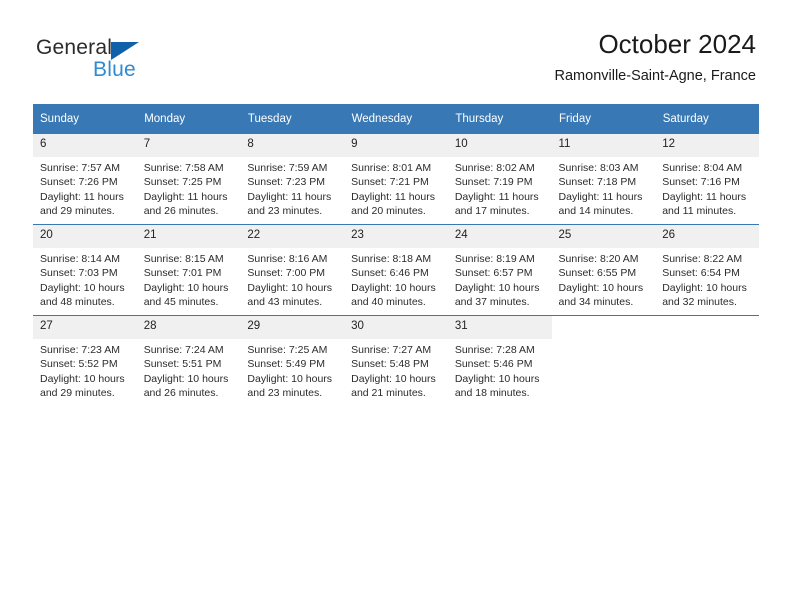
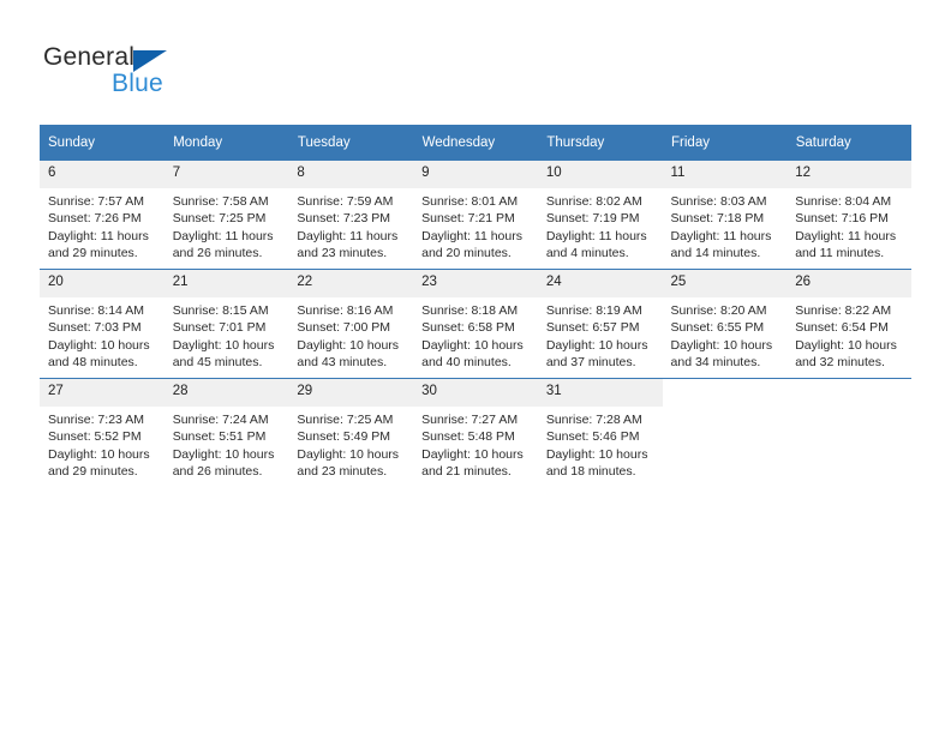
  General
  Blue
- October 2024
- Ramonville-Saint-Agne, France
  Sunday	Monday	Tuesday	Wednesday	Thursday	Friday	Saturday
- 6Sunrise: 7:57 AMSunset: 7:26 PMDaylight: 11 hoursand 29 minutes.	7Sunrise: 7:58 AMSunset: 7:25 PMDaylight: 11 hoursand 26 minutes.	8Sunrise: 7:59 AMSunset: 7:23 PMDaylight: 11 hoursand 23 minutes.	9Sunrise: 8:01 AMSunset: 7:21 PMDaylight: 11 hoursand 20 minutes.	10Sunrise: 8:02 AMSunset: 7:19 PMDaylight: 11 hoursand 17 minutes.	11Sunrise: 8:03 AMSunset: 7:18 PMDaylight: 11 hoursand 14 minutes.	12Sunrise: 8:04 AMSunset: 7:16 PMDaylight: 11 hoursand 11 minutes.
+ 6Sunrise: 7:57 AMSunset: 7:26 PMDaylight: 11 hoursand 29 minutes.	7Sunrise: 7:58 AMSunset: 7:25 PMDaylight: 11 hoursand 26 minutes.	8Sunrise: 7:59 AMSunset: 7:23 PMDaylight: 11 hoursand 23 minutes.	9Sunrise: 8:01 AMSunset: 7:21 PMDaylight: 11 hoursand 20 minutes.	10Sunrise: 8:02 AMSunset: 7:19 PMDaylight: 11 hoursand 4 minutes.	11Sunrise: 8:03 AMSunset: 7:18 PMDaylight: 11 hoursand 14 minutes.	12Sunrise: 8:04 AMSunset: 7:16 PMDaylight: 11 hoursand 11 minutes.
- 20Sunrise: 8:14 AMSunset: 7:03 PMDaylight: 10 hoursand 48 minutes.	21Sunrise: 8:15 AMSunset: 7:01 PMDaylight: 10 hoursand 45 minutes.	22Sunrise: 8:16 AMSunset: 7:00 PMDaylight: 10 hoursand 43 minutes.	23Sunrise: 8:18 AMSunset: 6:46 PMDaylight: 10 hoursand 40 minutes.	24Sunrise: 8:19 AMSunset: 6:57 PMDaylight: 10 hoursand 37 minutes.	25Sunrise: 8:20 AMSunset: 6:55 PMDaylight: 10 hoursand 34 minutes.	26Sunrise: 8:22 AMSunset: 6:54 PMDaylight: 10 hoursand 32 minutes.
+ 20Sunrise: 8:14 AMSunset: 7:03 PMDaylight: 10 hoursand 48 minutes.	21Sunrise: 8:15 AMSunset: 7:01 PMDaylight: 10 hoursand 45 minutes.	22Sunrise: 8:16 AMSunset: 7:00 PMDaylight: 10 hoursand 43 minutes.	23Sunrise: 8:18 AMSunset: 6:58 PMDaylight: 10 hoursand 40 minutes.	24Sunrise: 8:19 AMSunset: 6:57 PMDaylight: 10 hoursand 37 minutes.	25Sunrise: 8:20 AMSunset: 6:55 PMDaylight: 10 hoursand 34 minutes.	26Sunrise: 8:22 AMSunset: 6:54 PMDaylight: 10 hoursand 32 minutes.
  27Sunrise: 7:23 AMSunset: 5:52 PMDaylight: 10 hoursand 29 minutes.	28Sunrise: 7:24 AMSunset: 5:51 PMDaylight: 10 hoursand 26 minutes.	29Sunrise: 7:25 AMSunset: 5:49 PMDaylight: 10 hoursand 23 minutes.	30Sunrise: 7:27 AMSunset: 5:48 PMDaylight: 10 hoursand 21 minutes.	31Sunrise: 7:28 AMSunset: 5:46 PMDaylight: 10 hoursand 18 minutes.
